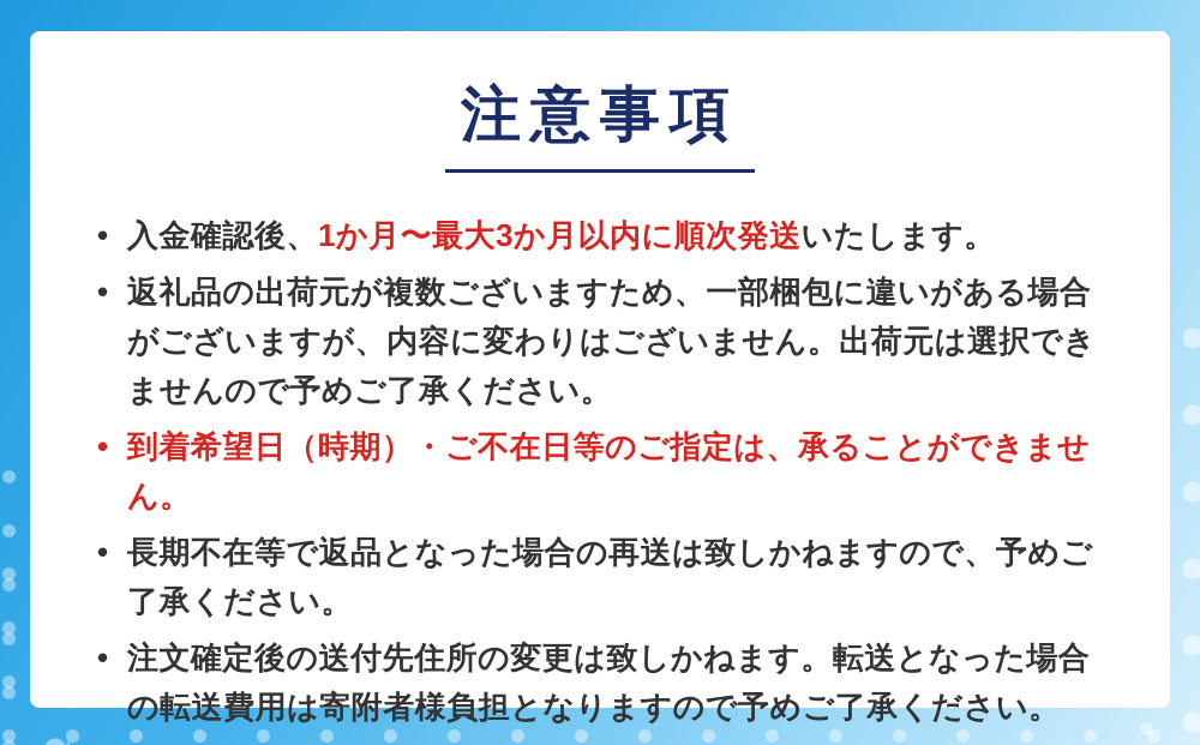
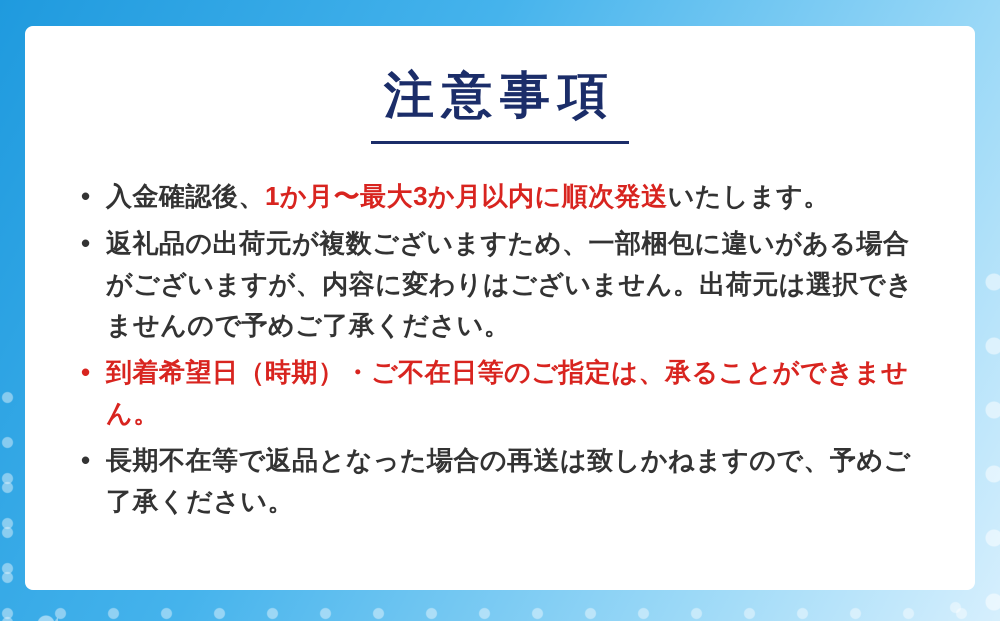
  注意事項
  入金確認後、1か月〜最大3か月以内に順次発送いたします。
  返礼品の出荷元が複数ございますため、一部梱包に違いがある場合がございますが、内容に変わりはございません。出荷元は選択できませんので予めご了承ください。
  到着希望日（時期）・ご不在日等のご指定は、承ることができません。
  長期不在等で返品となった場合の再送は致しかねますので、予めご了承ください。
- 注文確定後の送付先住所の変更は致しかねます。転送となった場合の転送費用は寄附者様負担となりますので予めご了承ください。
